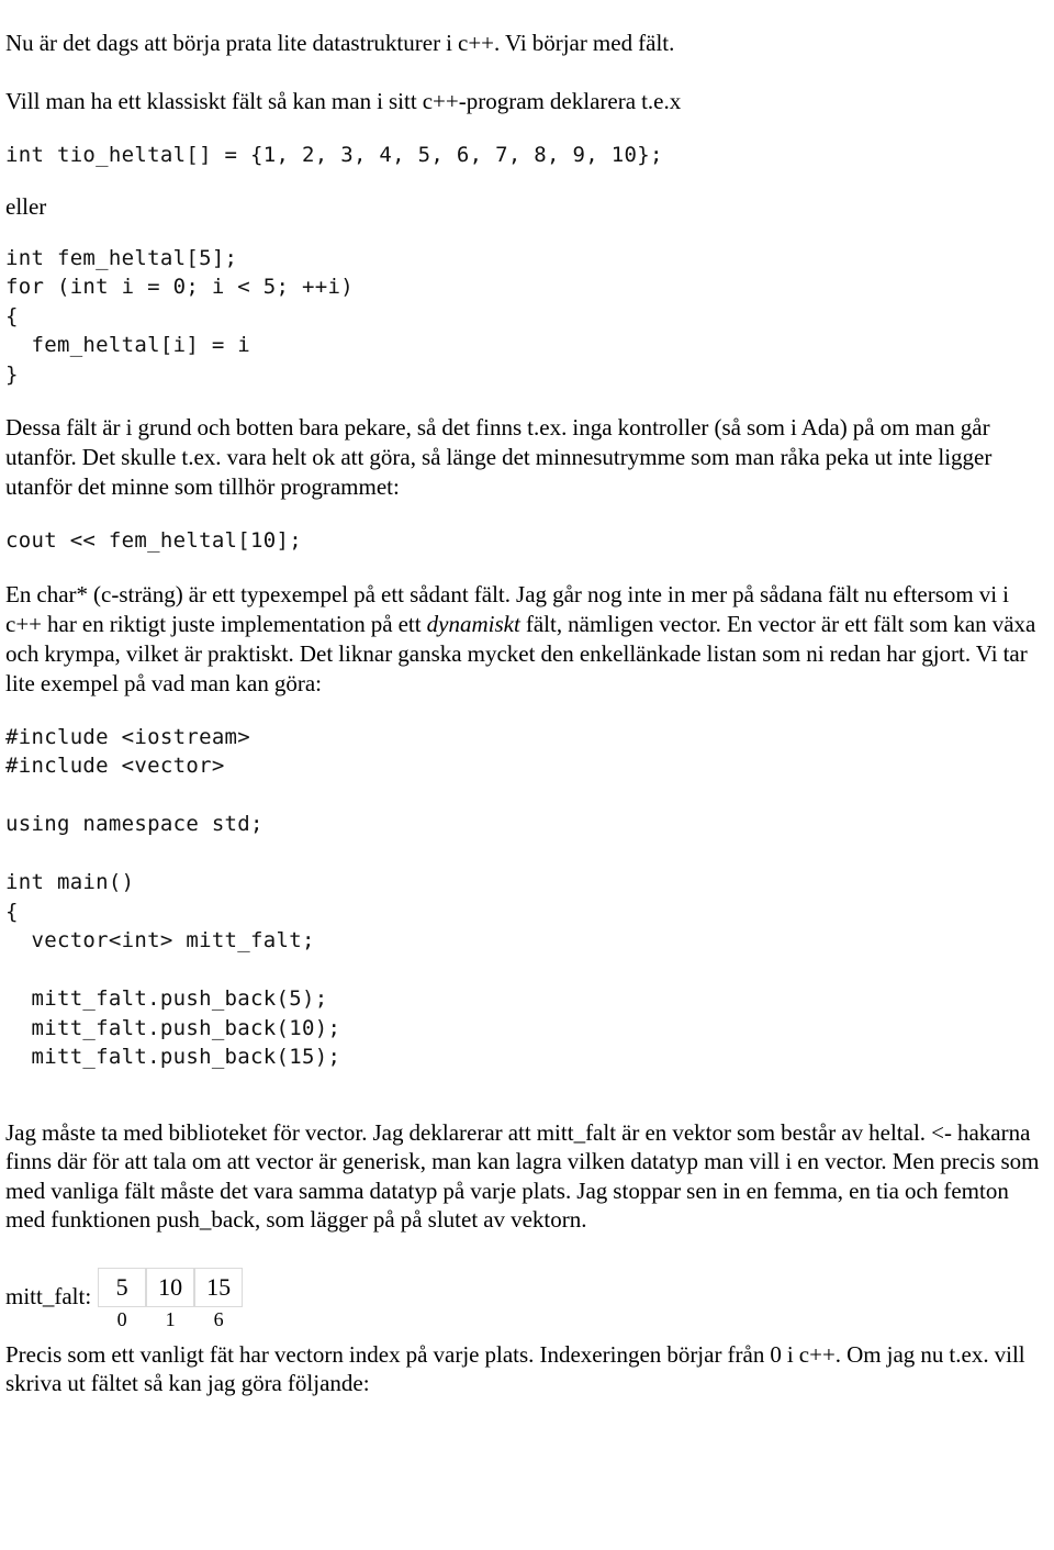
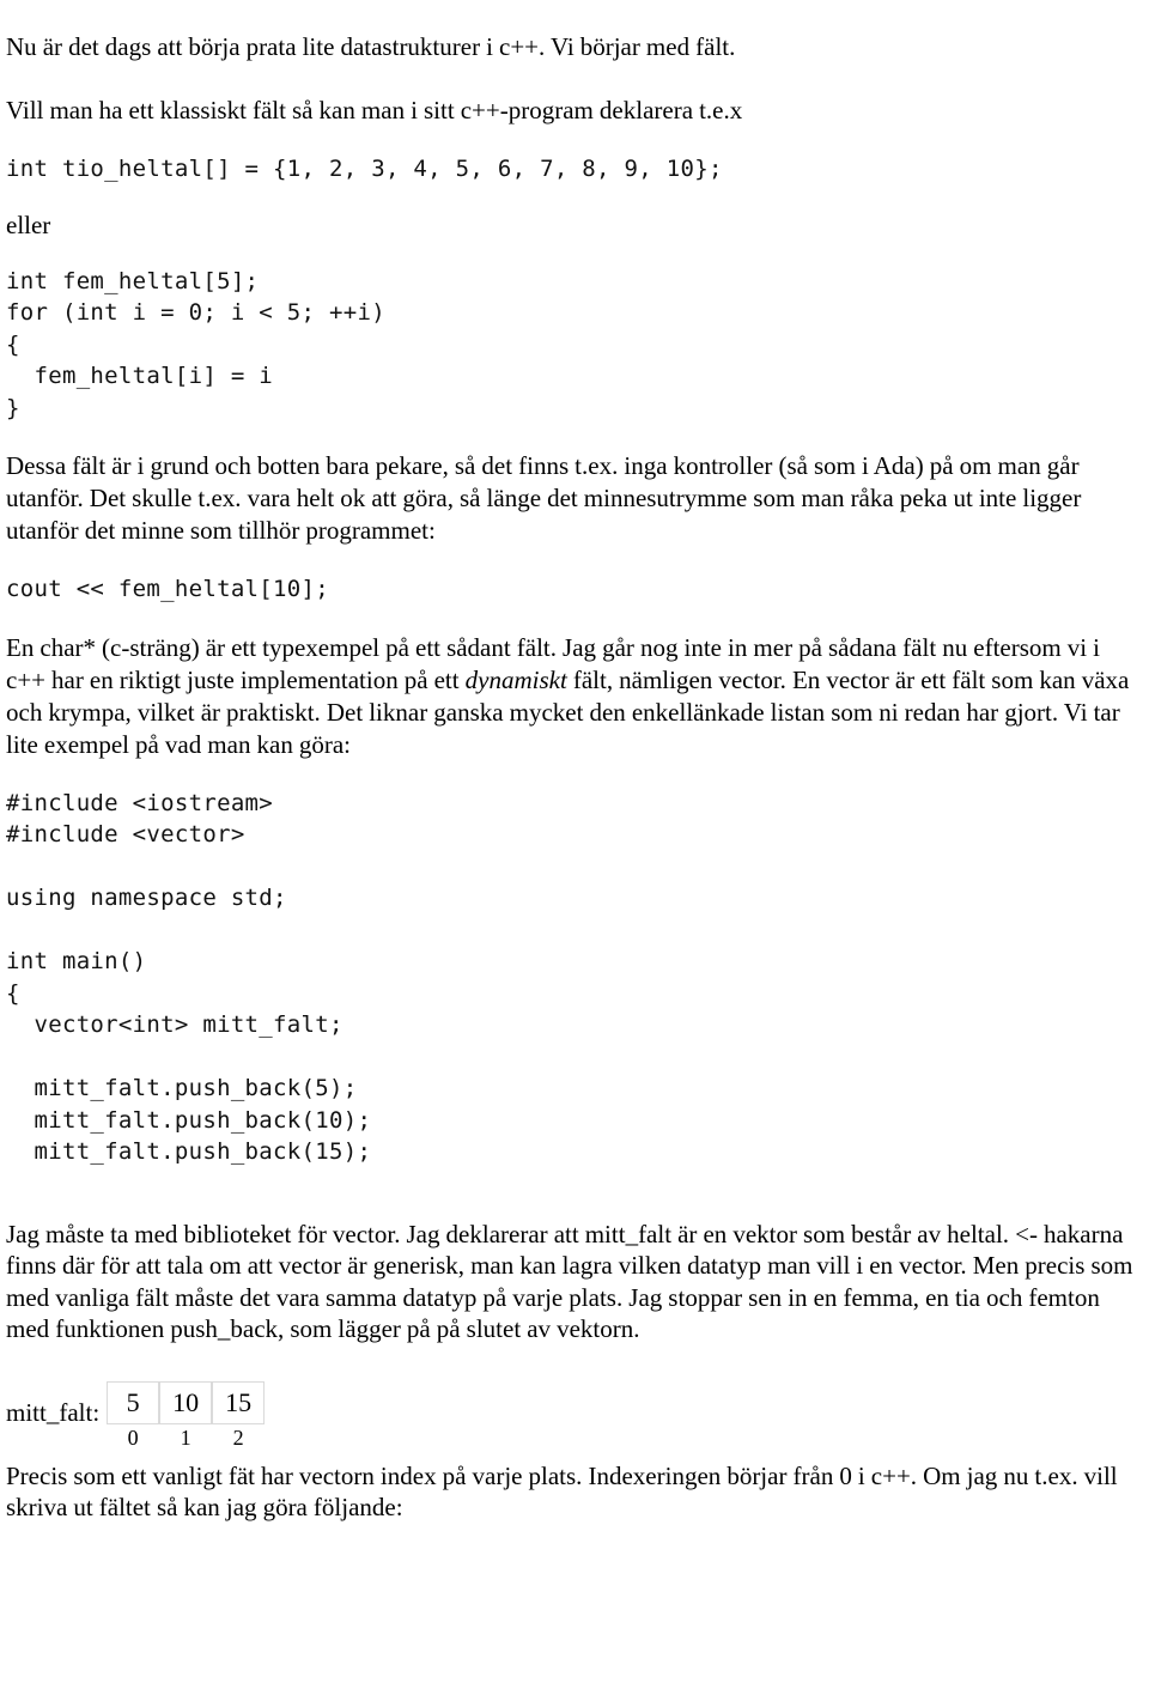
  Nu är det dags att börja prata lite datastrukturer i c++. Vi börjar med fält.
  Vill man ha ett klassiskt fält så kan man i sitt c++-program deklarera t.e.x
  int tio_heltal[] = {1, 2, 3, 4, 5, 6, 7, 8, 9, 10};
  eller
  int fem_heltal[5];
  for (int i = 0; i < 5; ++i)
  {
  fem_heltal[i] = i
  }
  Dessa fält är i grund och botten bara pekare, så det finns t.ex. inga kontroller (så som i Ada) på om man går utanför. Det skulle t.ex. vara helt ok att göra, så länge det minnesutrymme som man råka peka ut inte ligger utanför det minne som tillhör programmet:
  cout << fem_heltal[10];
  En char* (c-sträng) är ett typexempel på ett sådant fält. Jag går nog inte in mer på sådana fält nu eftersom vi i c++ har en riktigt juste implementation på ett dynamiskt fält, nämligen vector. En vector är ett fält som kan växa och krympa, vilket är praktiskt. Det liknar ganska mycket den enkellänkade listan som ni redan har gjort. Vi tar lite exempel på vad man kan göra:
  #include <iostream>
  #include <vector>
  using namespace std;
  int main()
  {
  vector<int> mitt_falt;
  mitt_falt.push_back(5);
  mitt_falt.push_back(10);
  mitt_falt.push_back(15);
  Jag måste ta med biblioteket för vector. Jag deklarerar att mitt_falt är en vektor som består av heltal. <- hakarna finns där för att tala om att vector är generisk, man kan lagra vilken datatyp man vill i en vector. Men precis som med vanliga fält måste det vara samma datatyp på varje plats. Jag stoppar sen in en femma, en tia och femton med funktionen push_back, som lägger på på slutet av vektorn.
  mitt_falt:
  5
  10
  15
  0
  1
- 6
+ 2
  Precis som ett vanligt fät har vectorn index på varje plats. Indexeringen börjar från 0 i c++. Om jag nu t.ex. vill skriva ut fältet så kan jag göra följande:
